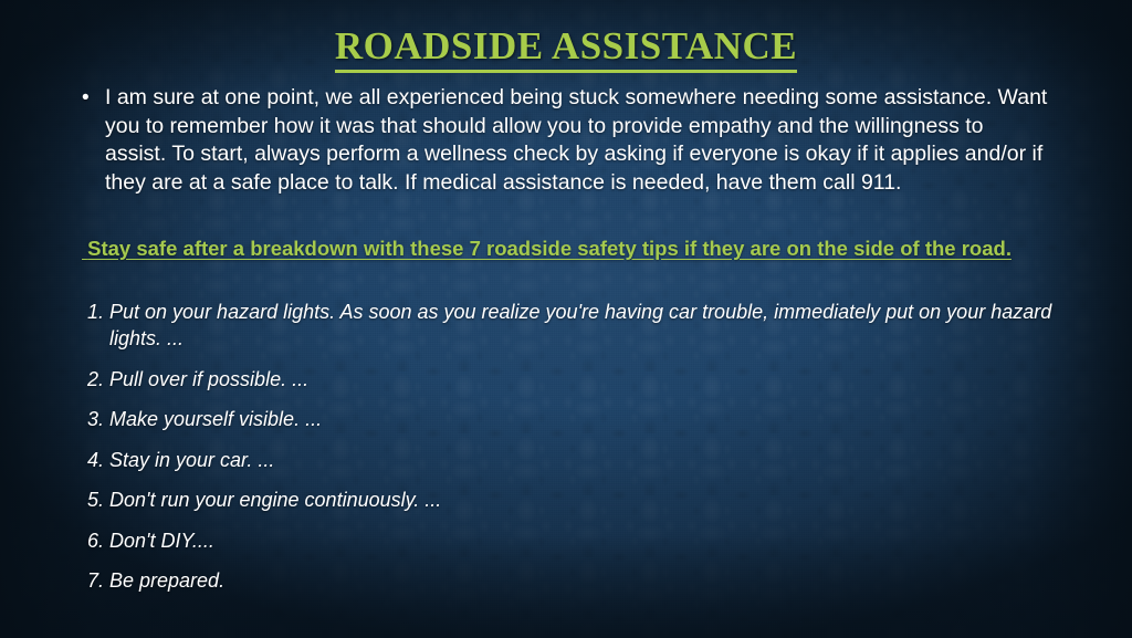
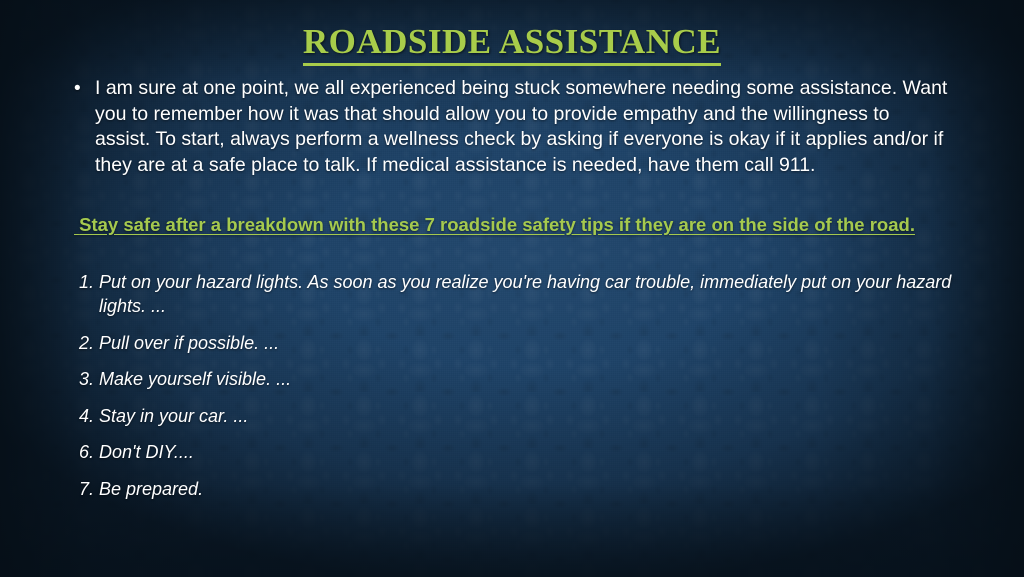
  ROADSIDE ASSISTANCE
  •
  I am sure at one point, we all experienced being stuck somewhere needing some assistance. Want you to remember how it was that should allow you to provide empathy and the willingness to assist. To start, always perform a wellness check by asking if everyone is okay if it applies and/or if they are at a safe place to talk. If medical assistance is needed, have them call 911.
  Stay safe after a breakdown with these 7 roadside safety tips if they are on the side of the road.
  1.
  Put on your hazard lights. As soon as you realize you're having car trouble, immediately put on your hazard lights. ...
  2.
  Pull over if possible. ...
  3.
  Make yourself visible. ...
  4.
  Stay in your car. ...
- 5.
- Don't run your engine continuously. ...
  6.
  Don't DIY....
  7.
  Be prepared.
